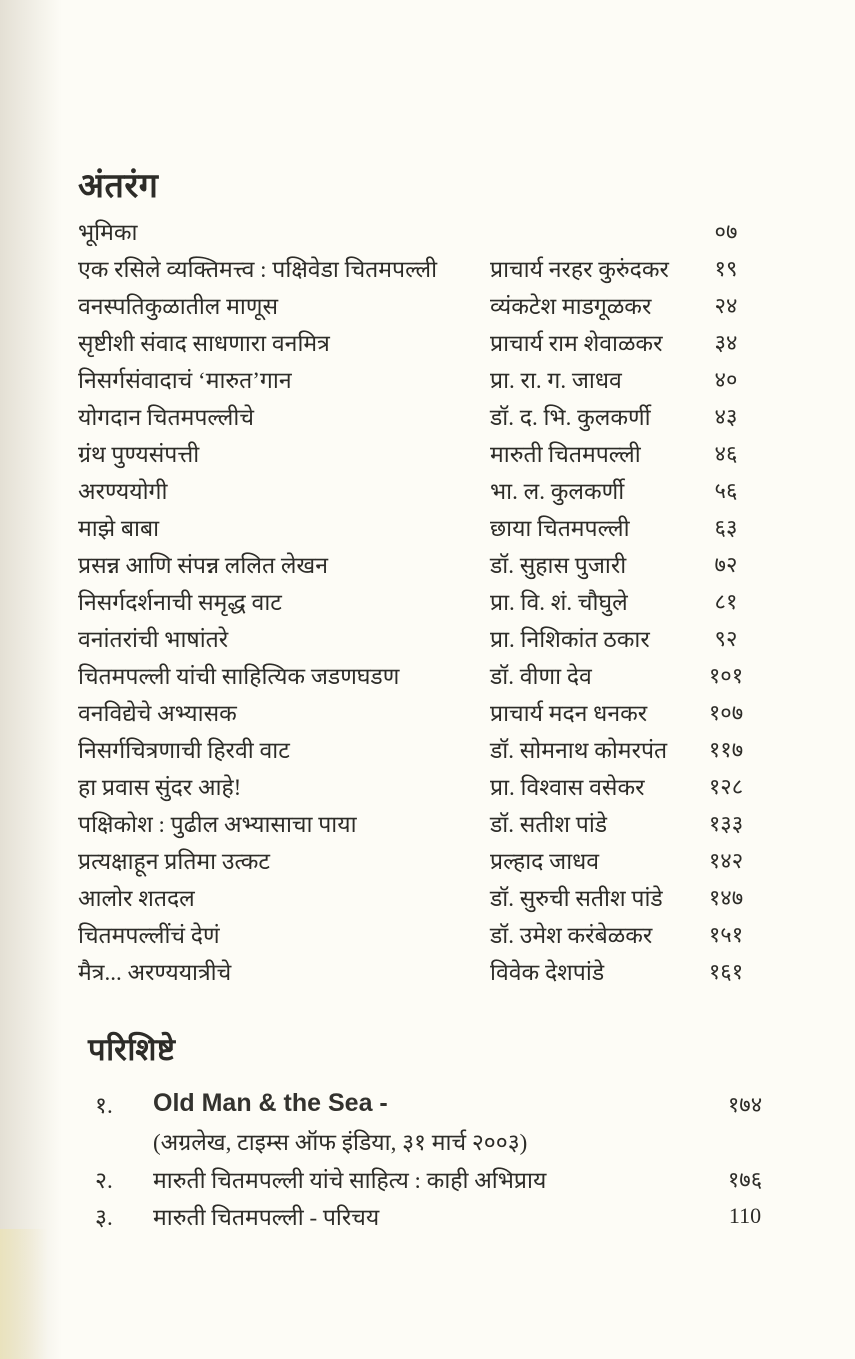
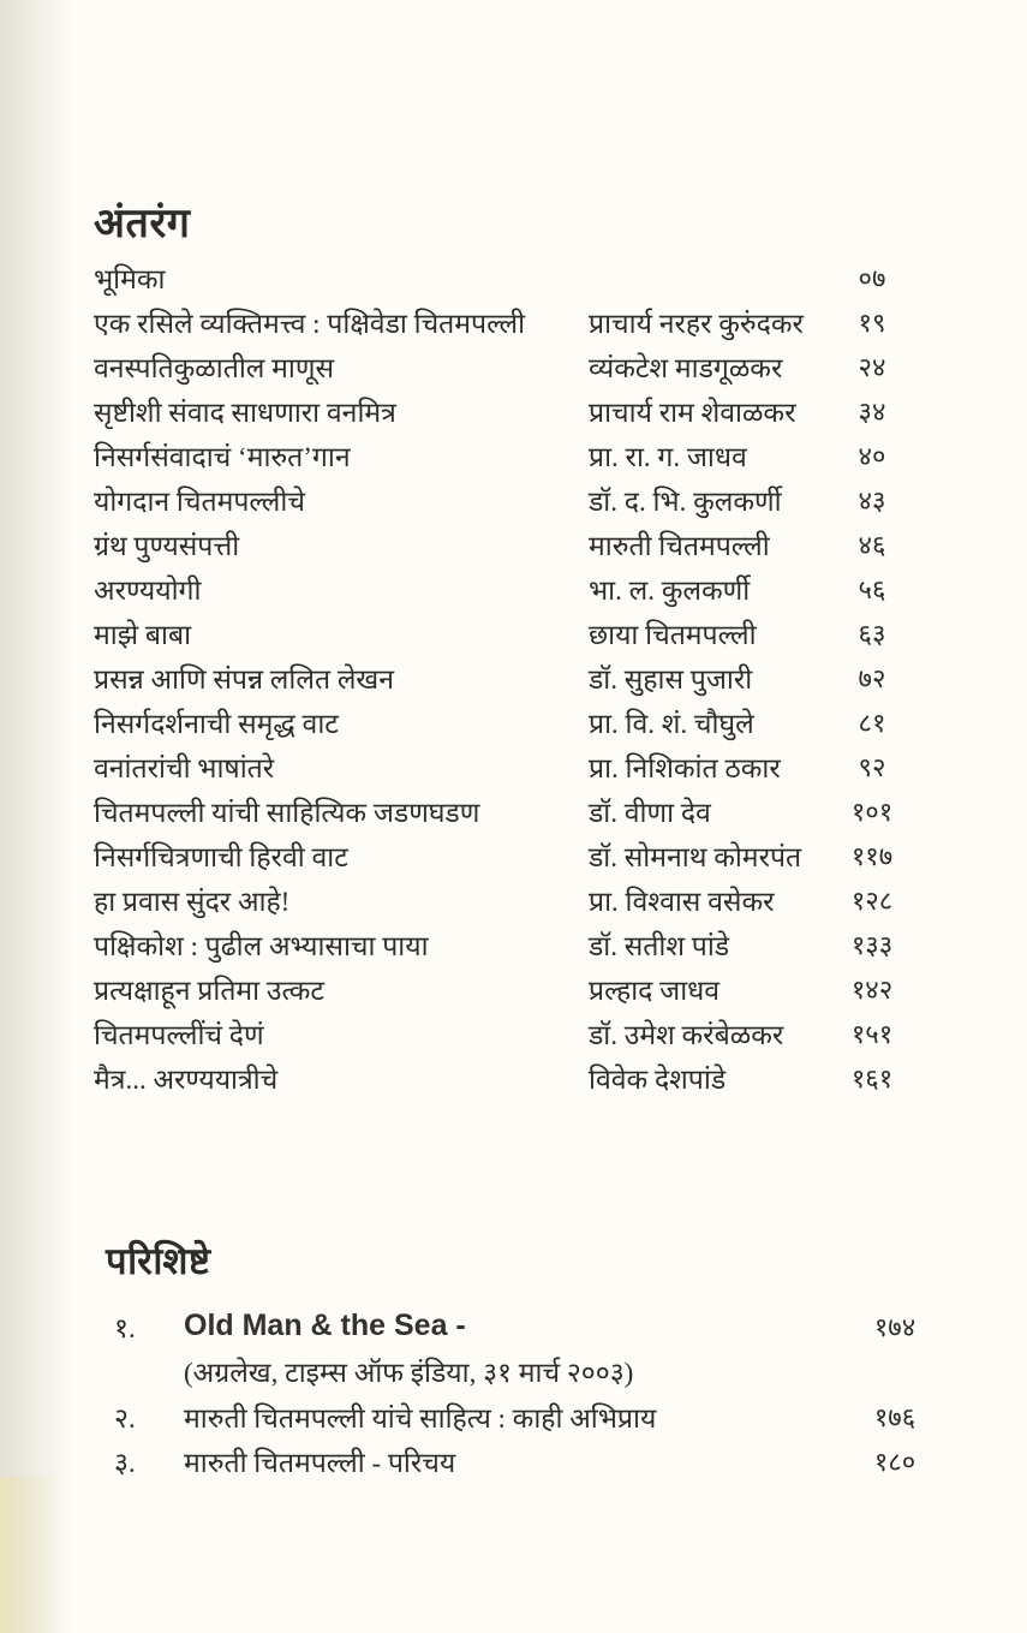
  अंतरंग
  भूमिका
  ०७
  एक रसिले व्यक्तिमत्त्व : पक्षिवेडा चितमपल्ली
  प्राचार्य नरहर कुरुंदकर
  १९
  वनस्पतिकुळातील माणूस
  व्यंकटेश माडगूळकर
  २४
  सृष्टीशी संवाद साधणारा वनमित्र
  प्राचार्य राम शेवाळकर
  ३४
  निसर्गसंवादाचं ‘मारुत’गान
  प्रा. रा. ग. जाधव
  ४०
  योगदान चितमपल्लीचे
  डॉ. द. भि. कुलकर्णी
  ४३
  ग्रंथ पुण्यसंपत्ती
  मारुती चितमपल्ली
  ४६
  अरण्ययोगी
  भा. ल. कुलकर्णी
  ५६
  माझे बाबा
  छाया चितमपल्ली
  ६३
  प्रसन्न आणि संपन्न ललित लेखन
  डॉ. सुहास पुजारी
  ७२
  निसर्गदर्शनाची समृद्ध वाट
  प्रा. वि. शं. चौघुले
  ८१
  वनांतरांची भाषांतरे
  प्रा. निशिकांत ठकार
  ९२
  चितमपल्ली यांची साहित्यिक जडणघडण
  डॉ. वीणा देव
  १०१
- वनविद्येचे अभ्यासक
- प्राचार्य मदन धनकर
- १०७
  निसर्गचित्रणाची हिरवी वाट
  डॉ. सोमनाथ कोमरपंत
  ११७
  हा प्रवास सुंदर आहे!
  प्रा. विश्वास वसेकर
  १२८
  पक्षिकोश : पुढील अभ्यासाचा पाया
  डॉ. सतीश पांडे
  १३३
  प्रत्यक्षाहून प्रतिमा उत्कट
  प्रल्हाद जाधव
  १४२
- आलोर शतदल
- डॉ. सुरुची सतीश पांडे
- १४७
  चितमपल्लींचं देणं
  डॉ. उमेश करंबेळकर
  १५१
  मैत्र... अरण्ययात्रीचे
  विवेक देशपांडे
  १६१
  परिशिष्टे
  १.
  Old Man & the Sea -
  १७४
  (अग्रलेख, टाइम्स ऑफ इंडिया, ३१ मार्च २००३)
  २.
  मारुती चितमपल्ली यांचे साहित्य : काही अभिप्राय
  १७६
  ३.
  मारुती चितमपल्ली - परिचय
- 110
+ १८०
